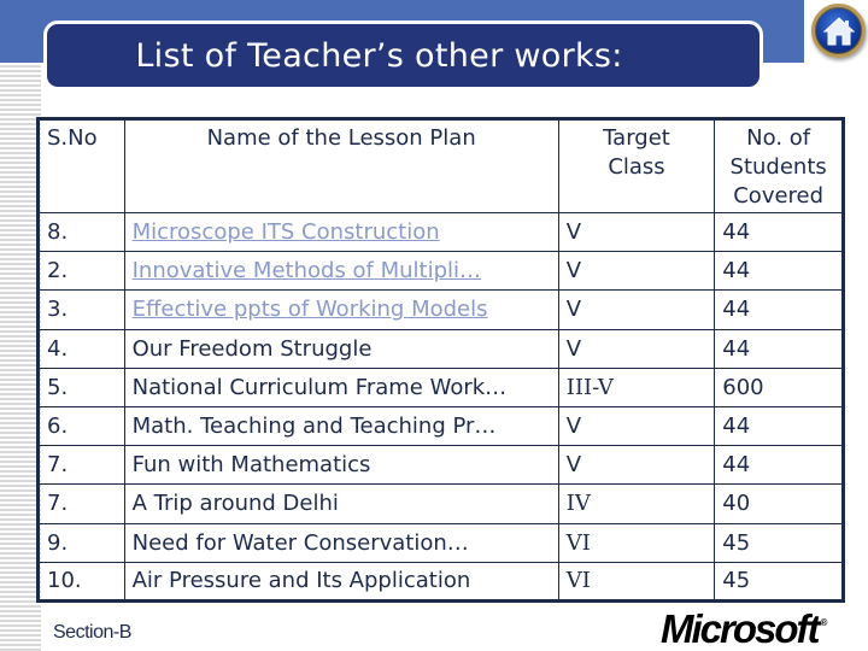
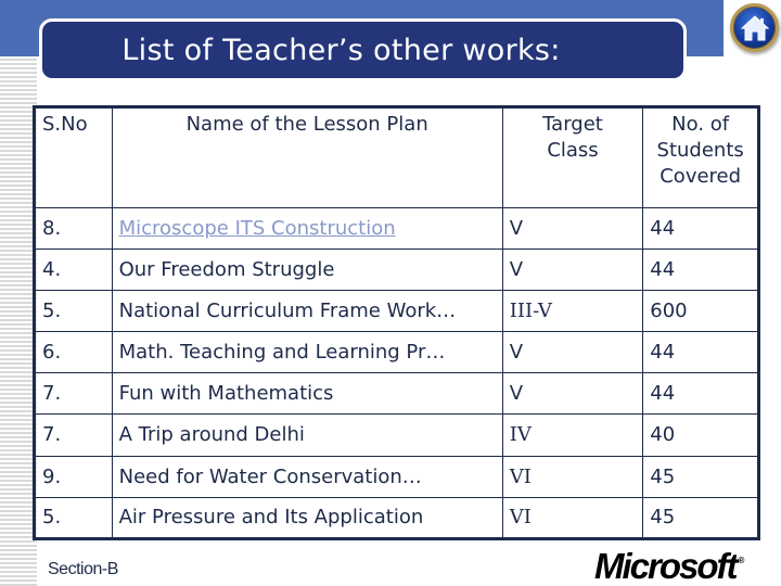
  List of Teacher’s other works:
  S.No	Name of the Lesson Plan	Target Class	No. of Students Covered
  8.	Microscope ITS Construction	V	44
- 2.	Innovative Methods of Multipli…	V	44
- 3.	Effective ppts of Working Models	V	44
  4.	Our Freedom Struggle	V	44
  5.	National Curriculum Frame Work…	III-V	600
- 6.	Math. Teaching and Teaching Pr…	V	44
+ 6.	Math. Teaching and Learning Pr…	V	44
  7.	Fun with Mathematics	V	44
  7.	A Trip around Delhi	IV	40
  9.	Need for Water Conservation…	VI	45
- 10.	Air Pressure and Its Application	VI	45
+ 5.	Air Pressure and Its Application	VI	45
  Section-B
  Microsoft ®
